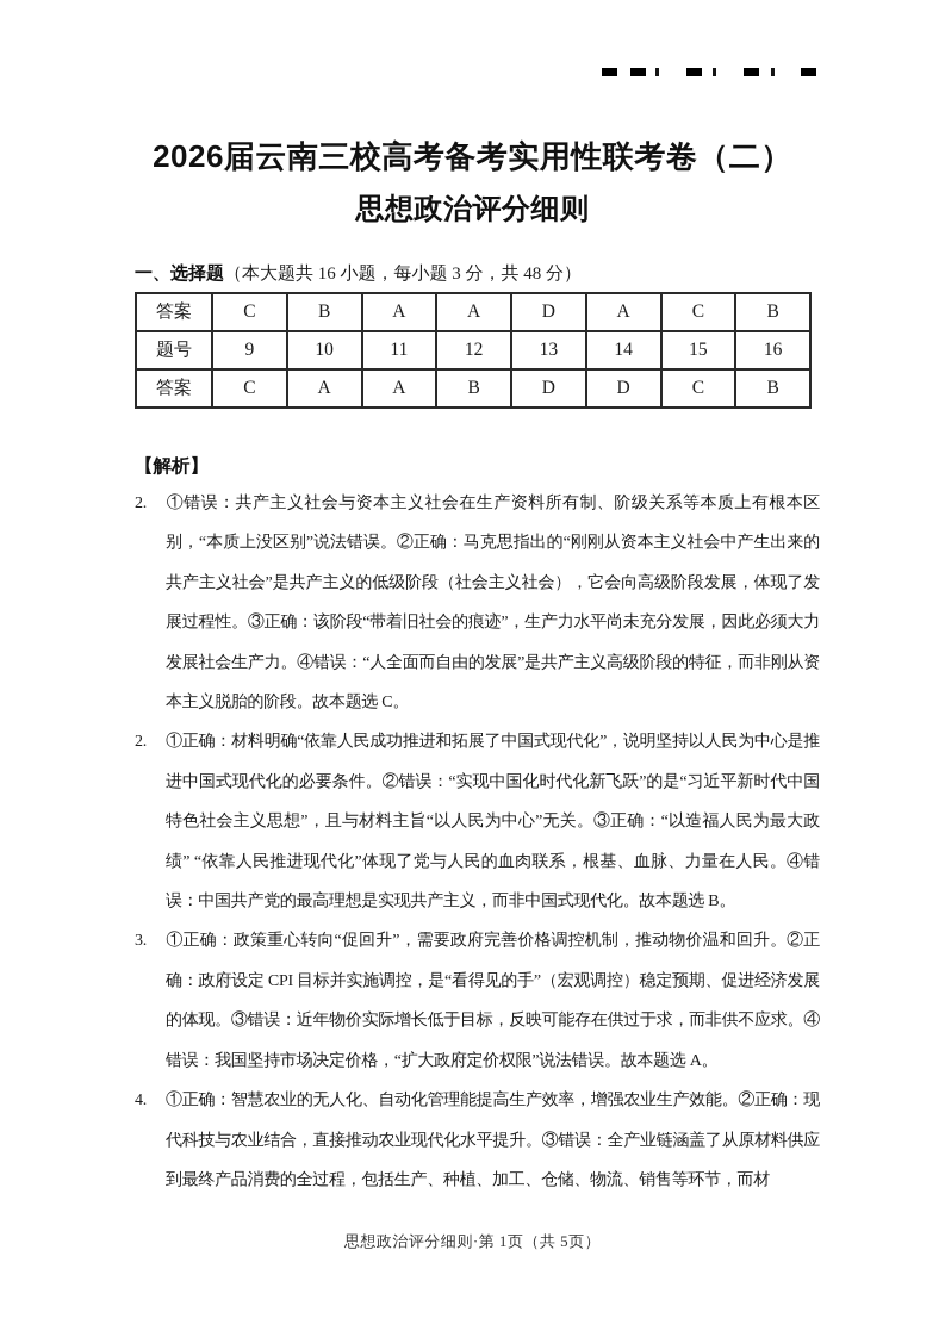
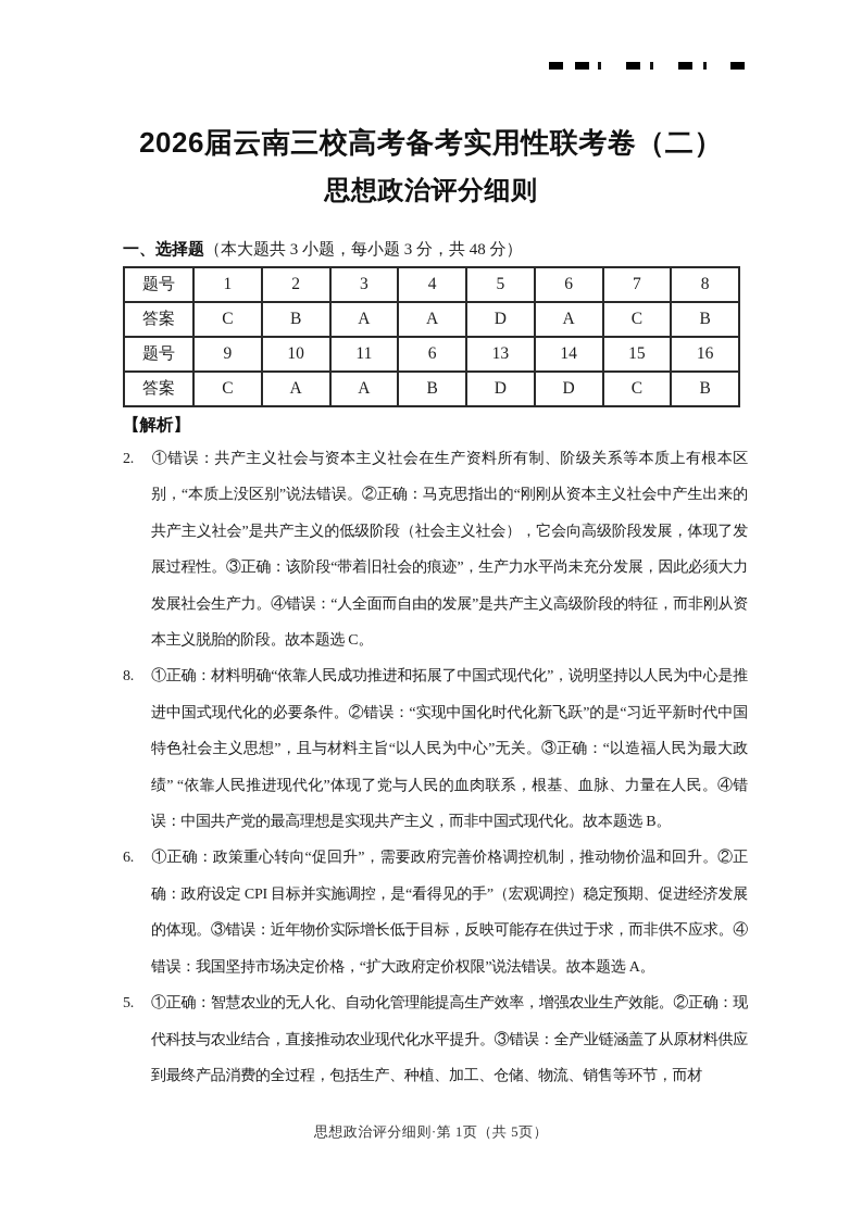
  2026届云南三校高考备考实用性联考卷（二）
  思想政治评分细则
- 一、选择题（本大题共 16 小题，每小题 3 分，共 48 分）
+ 一、选择题（本大题共 3 小题，每小题 3 分，共 48 分）
+ 题号	1	2	3	4	5	6	7	8
  答案	C	B	A	A	D	A	C	B
- 题号	9	10	11	12	13	14	15	16
+ 题号	9	10	11	6	13	14	15	16
  答案	C	A	A	B	D	D	C	B
  【解析】
  2. ①错误：共产主义社会与资本主义社会在生产资料所有制、阶级关系等本质上有根本区别，“本质上没区别”说法错误。②正确：马克思指出的“刚刚从资本主义社会中产生出来的共产主义社会”是共产主义的低级阶段（社会主义社会），它会向高级阶段发展，体现了发展过程性。③正确：该阶段“带着旧社会的痕迹”，生产力水平尚未充分发展，因此必须大力发展社会生产力。④错误：“人全面而自由的发展”是共产主义高级阶段的特征，而非刚从资本主义脱胎的阶段。故本题选 C。
- 2. ①正确：材料明确“依靠人民成功推进和拓展了中国式现代化”，说明坚持以人民为中心是推进中国式现代化的必要条件。②错误：“实现中国化时代化新飞跃”的是“习近平新时代中国特色社会主义思想”，且与材料主旨“以人民为中心”无关。③正确：“以造福人民为最大政绩” “依靠人民推进现代化”体现了党与人民的血肉联系，根基、血脉、力量在人民。④错误：中国共产党的最高理想是实现共产主义，而非中国式现代化。故本题选 B。
+ 8. ①正确：材料明确“依靠人民成功推进和拓展了中国式现代化”，说明坚持以人民为中心是推进中国式现代化的必要条件。②错误：“实现中国化时代化新飞跃”的是“习近平新时代中国特色社会主义思想”，且与材料主旨“以人民为中心”无关。③正确：“以造福人民为最大政绩” “依靠人民推进现代化”体现了党与人民的血肉联系，根基、血脉、力量在人民。④错误：中国共产党的最高理想是实现共产主义，而非中国式现代化。故本题选 B。
- 3. ①正确：政策重心转向“促回升”，需要政府完善价格调控机制，推动物价温和回升。②正确：政府设定 CPI 目标并实施调控，是“看得见的手”（宏观调控）稳定预期、促进经济发展的体现。③错误：近年物价实际增长低于目标，反映可能存在供过于求，而非供不应求。④错误：我国坚持市场决定价格，“扩大政府定价权限”说法错误。故本题选 A。
+ 6. ①正确：政策重心转向“促回升”，需要政府完善价格调控机制，推动物价温和回升。②正确：政府设定 CPI 目标并实施调控，是“看得见的手”（宏观调控）稳定预期、促进经济发展的体现。③错误：近年物价实际增长低于目标，反映可能存在供过于求，而非供不应求。④错误：我国坚持市场决定价格，“扩大政府定价权限”说法错误。故本题选 A。
- 4. ①正确：智慧农业的无人化、自动化管理能提高生产效率，增强农业生产效能。②正确：现代科技与农业结合，直接推动农业现代化水平提升。③错误：全产业链涵盖了从原材料供应到最终产品消费的全过程，包括生产、种植、加工、仓储、物流、销售等环节，而材
+ 5. ①正确：智慧农业的无人化、自动化管理能提高生产效率，增强农业生产效能。②正确：现代科技与农业结合，直接推动农业现代化水平提升。③错误：全产业链涵盖了从原材料供应到最终产品消费的全过程，包括生产、种植、加工、仓储、物流、销售等环节，而材
  思想政治评分细则·第 1页（共 5页）
